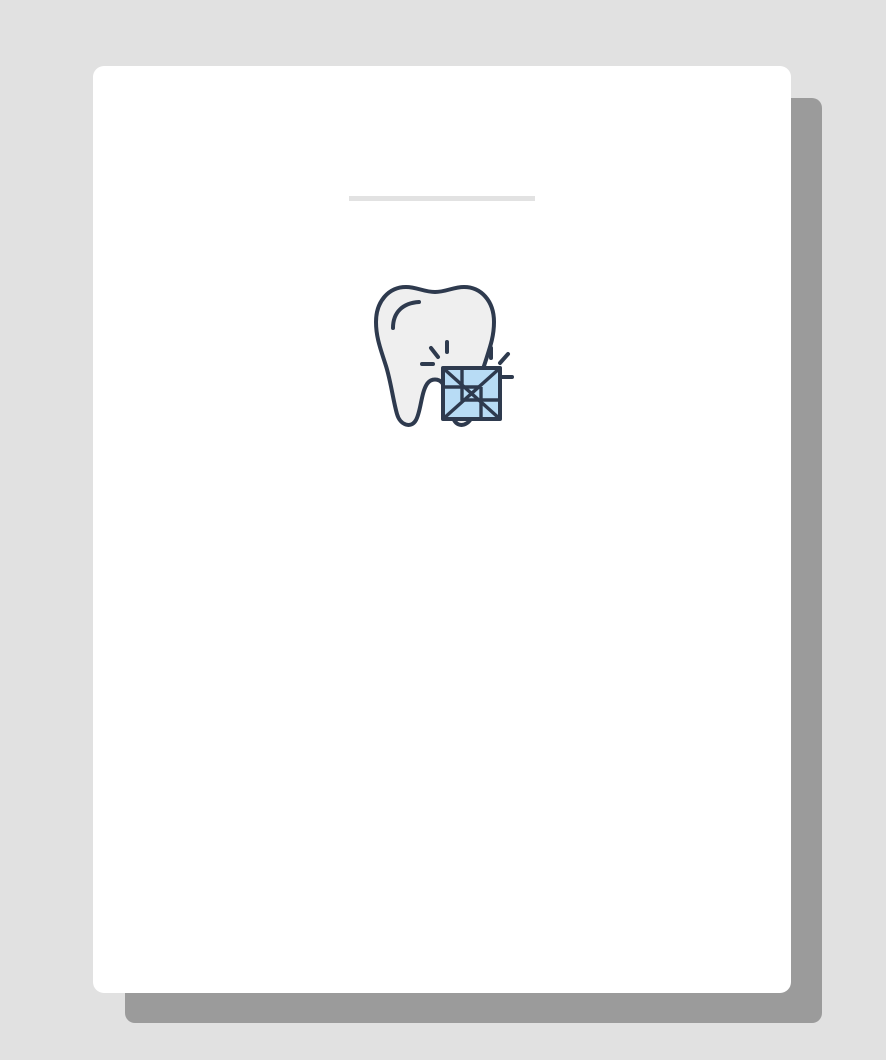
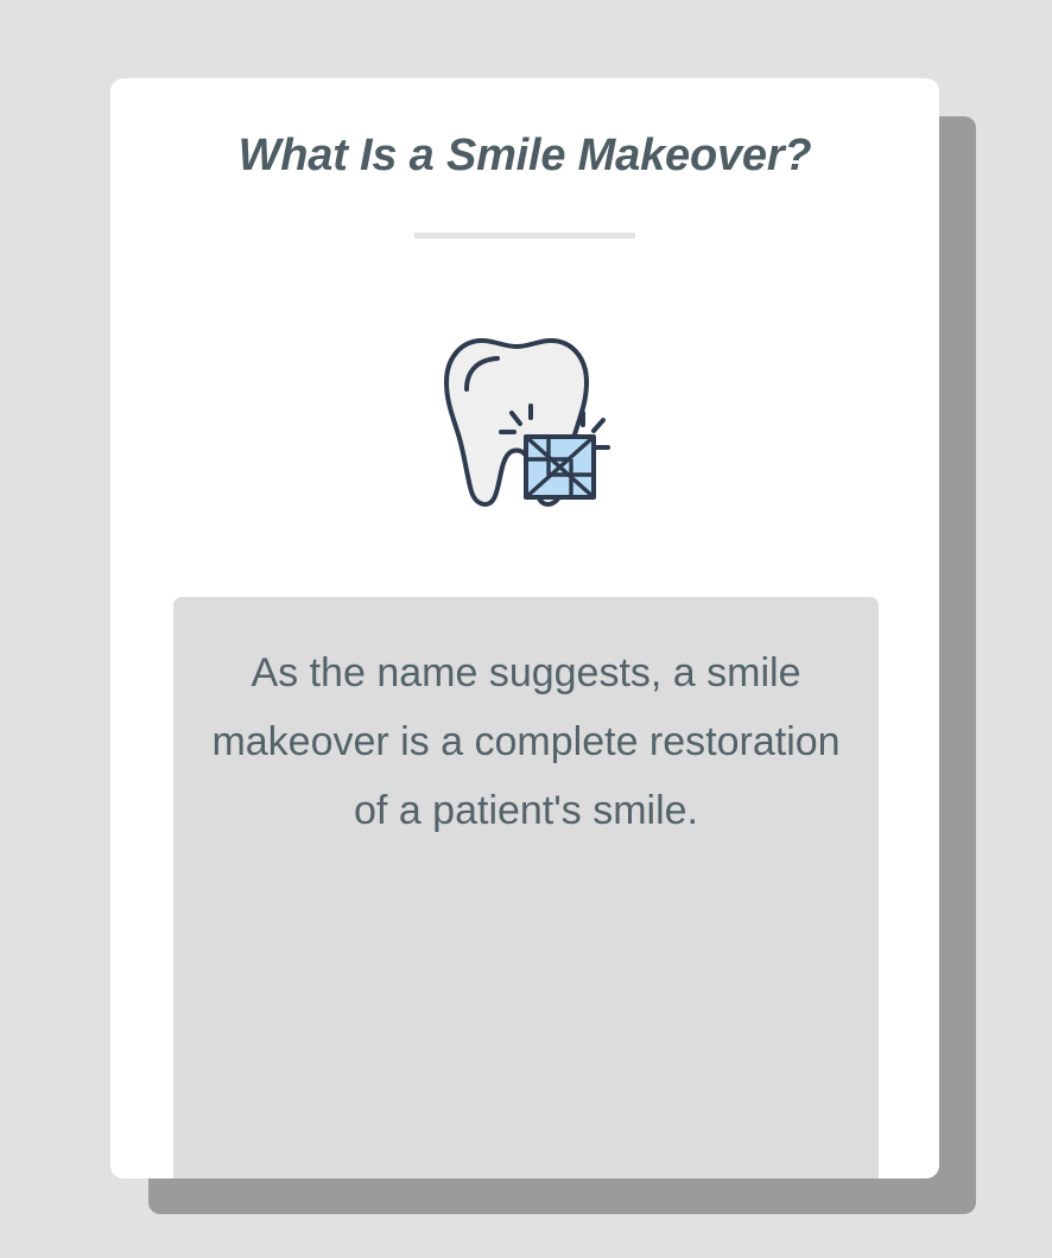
+ What Is a Smile Makeover?
+ As the name suggests, a smile makeover is a complete restoration of a patient's smile.
